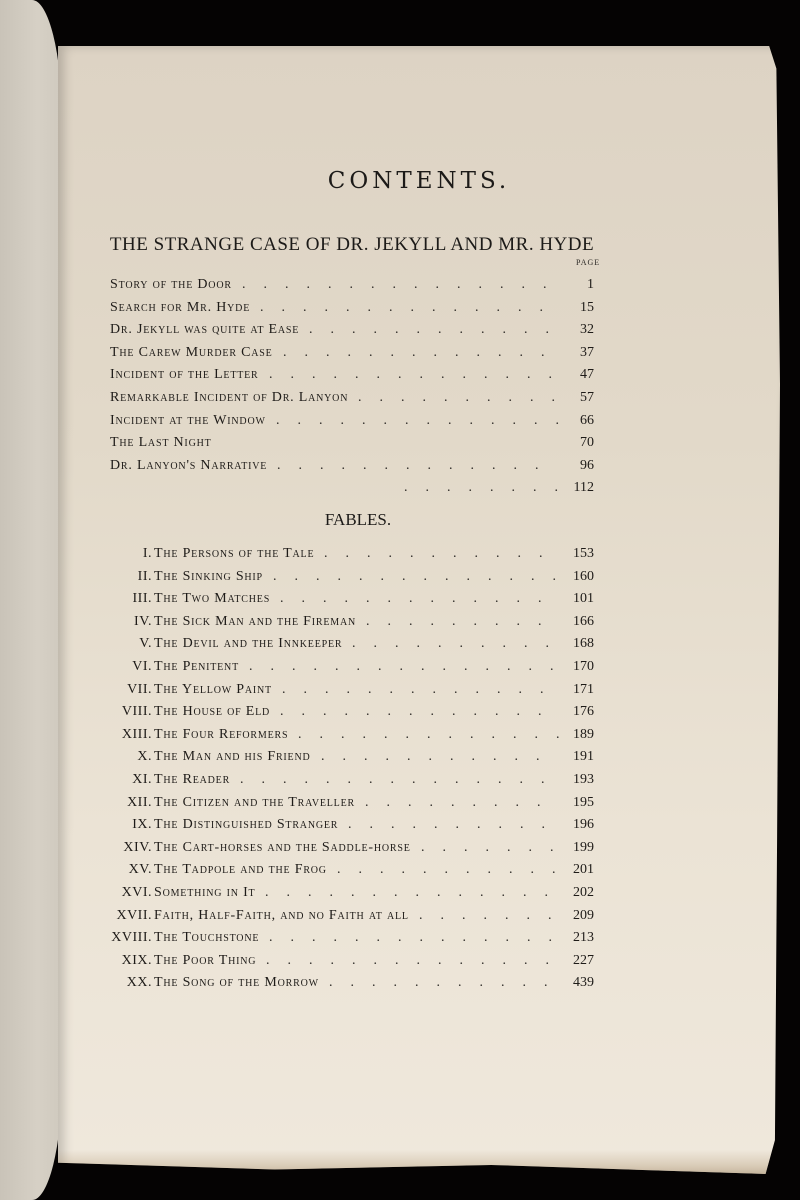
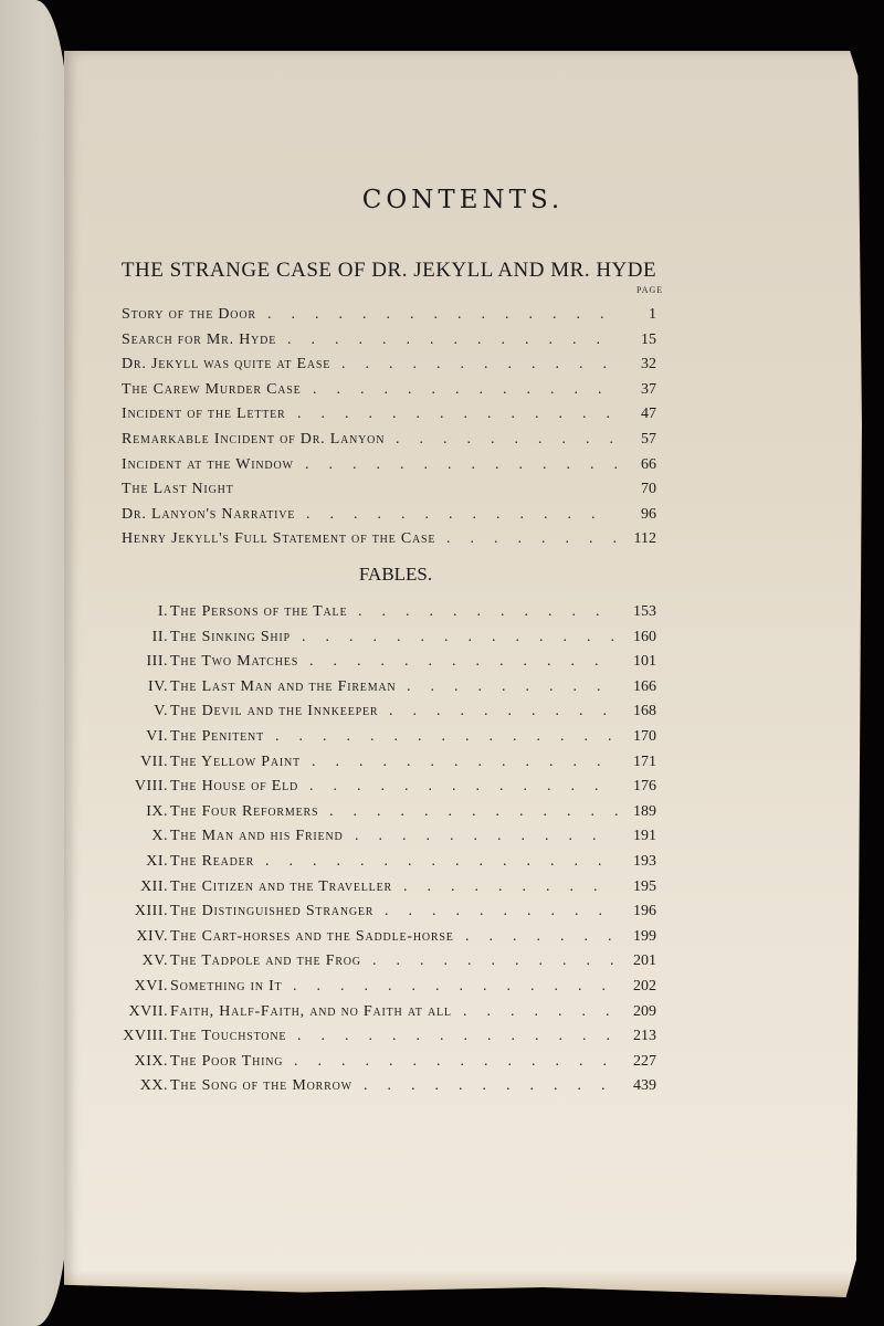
  CONTENTS.
  THE STRANGE CASE OF DR. JEKYLL AND MR. HYDE
  PAGE
  Story of the Door
  ...............
  1
  Search for Mr. Hyde
  ..............
  15
  Dr. Jekyll was quite at Ease
  ............
  32
  The Carew Murder Case
  .............
  37
  Incident of the Letter
  ..............
  47
  Remarkable Incident of Dr. Lanyon
  .........
  57
  Incident at the Window
  .............
  66
  The Last Night
  70
  Dr. Lanyon's Narrative
  .............
  96
+ Henry Jekyll's Full Statement of the Case
  .......
  112
  FABLES.
  I.
  The Persons of the Tale
  ...........
  153
  II.
  The Sinking Ship
  .............
  160
  III.
  The Two Matches
  .............
  101
  IV.
- The Sick Man and the Fireman
+ The Last Man and the Fireman
  .........
  166
  V.
  The Devil and the Innkeeper
  ..........
  168
  VI.
  The Penitent
  ...............
  170
  VII.
  The Yellow Paint
  .............
  171
  VIII.
  The House of Eld
  .............
  176
- XIII.
+ IX.
  The Four Reformers
  ............
  189
  X.
  The Man and his Friend
  ...........
  191
  XI.
  The Reader
  ...............
  193
  XII.
  The Citizen and the Traveller
  .........
  195
- IX.
+ XIII.
  The Distinguished Stranger
  ..........
  196
  XIV.
  The Cart-horses and the Saddle-horse
  .......
  199
  XV.
  The Tadpole and the Frog
  ..........
  201
  XVI.
  Something in It
  ..............
  202
  XVII.
  Faith, Half-Faith, and no Faith at all
  .......
  209
  XVIII.
  The Touchstone
  ..............
  213
  XIX.
  The Poor Thing
  ..............
  227
  XX.
  The Song of the Morrow
  ...........
  439
